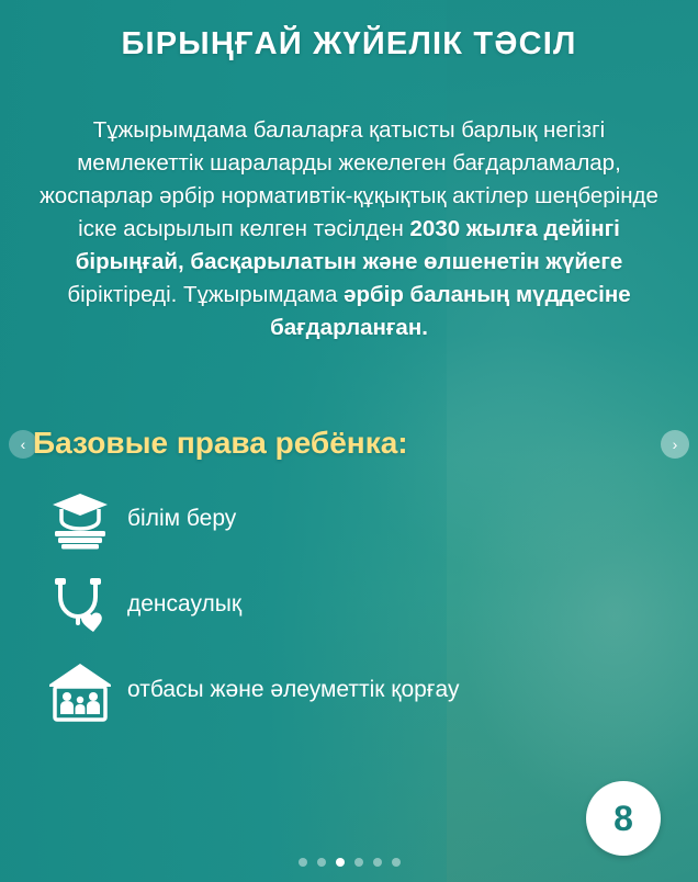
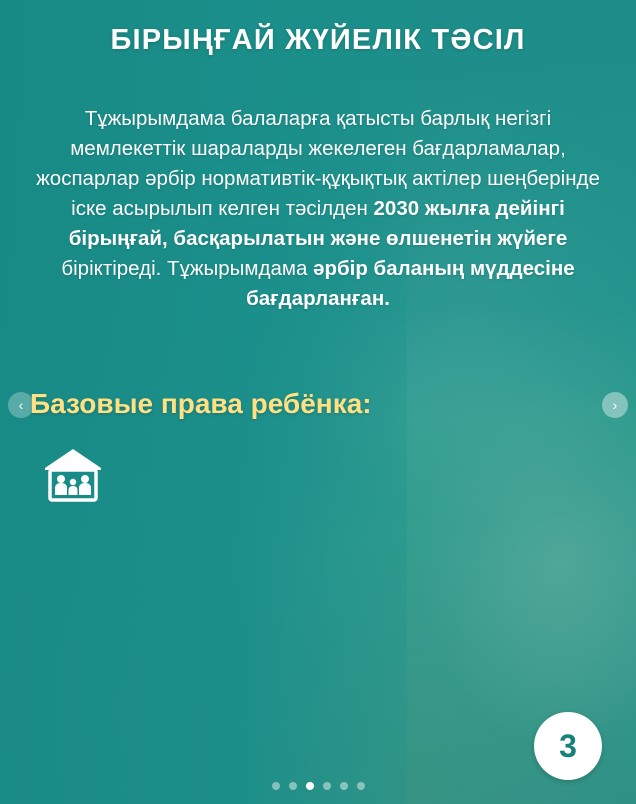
  БІРЫҢҒАЙ ЖҮЙЕЛІК ТӘСІЛ
  Тұжырымдама балаларға қатысты барлық негізгі мемлекеттік шараларды жекелеген бағдарламалар, жоспарлар әрбір нормативтік-құқықтық актілер шеңберінде іске асырылып келген тәсілден 2030 жылға дейінгі бірыңғай, басқарылатын және өлшенетін жүйеге біріктіреді. Тұжырымдама әрбір баланың мүддесіне бағдарланған.
  ‹
  ›
  Базовые права ребёнка:
- білім беру
- денсаулық
- отбасы және әлеуметтік қорғау
- 8
+ 3
